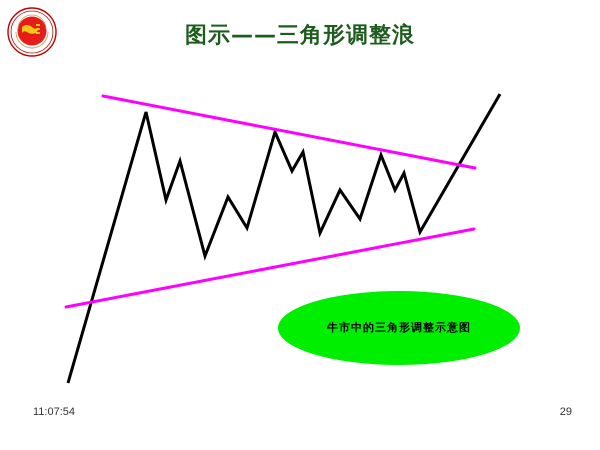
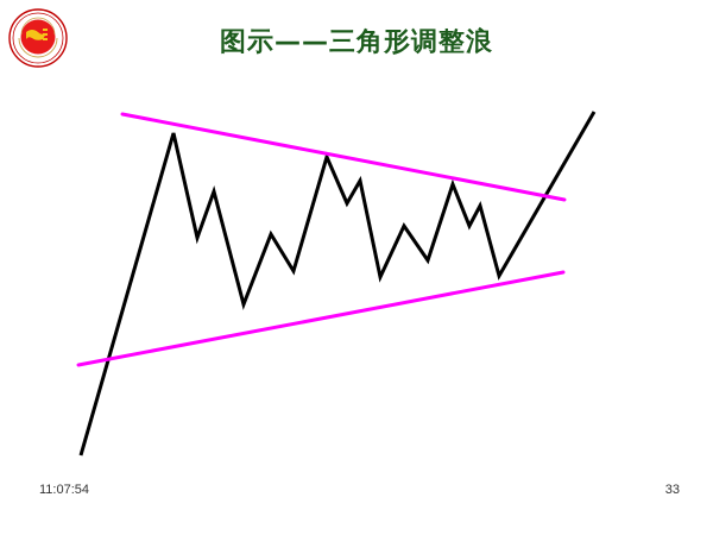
  图示——三角形调整浪
- 牛市中的三角形调整示意图
  11:07:54
- 29
+ 33
